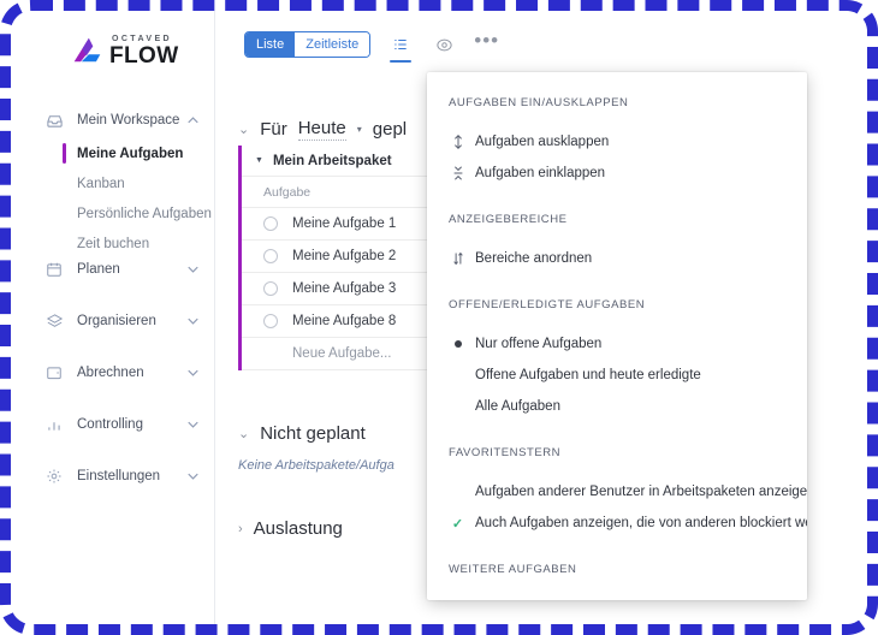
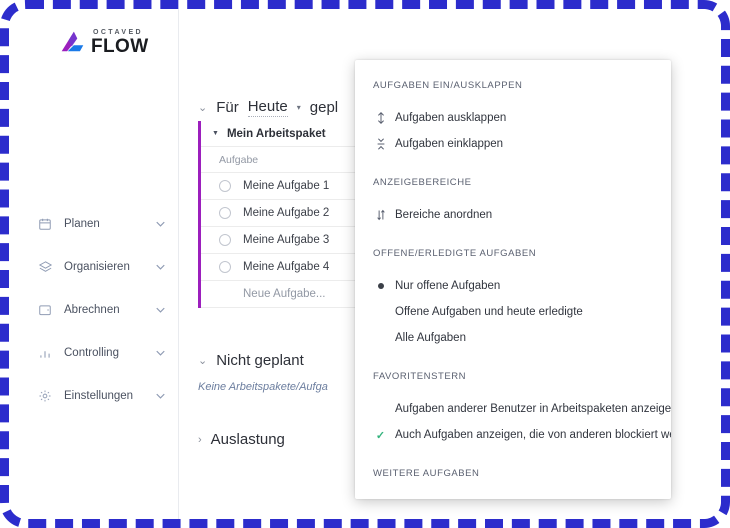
  FLOW
- Mein Workspace
- Meine Aufgaben
- Kanban
- Persönliche Aufgaben
- Zeit buchen
  Planen
  Organisieren
  Abrechnen
  Controlling
  Einstellungen
- Liste
- Zeitleiste
- •••
  ⌄
  Für
  Heute
  ▾
  gepl
  Mein Arbeitspaket
  Aufgabe
  Meine Aufgabe 1
  Meine Aufgabe 2
  Meine Aufgabe 3
- Meine Aufgabe 8
+ Meine Aufgabe 4
  Neue Aufgabe...
  ⌄
  Nicht geplant
  Keine Arbeitspakete/Aufga
  ›
  Auslastung
  AUFGABEN EIN/AUSKLAPPEN
  Aufgaben ausklappen
  Aufgaben einklappen
  ANZEIGEBEREICHE
  Bereiche anordnen
  OFFENE/ERLEDIGTE AUFGABEN
  Nur offene Aufgaben
  Offene Aufgaben und heute erledigte
  Alle Aufgaben
  FAVORITENSTERN
  Aufgaben anderer Benutzer in Arbeitspaketen anzeige
  ✓
  Auch Aufgaben anzeigen, die von anderen blockiert w
  WEITERE AUFGABEN
